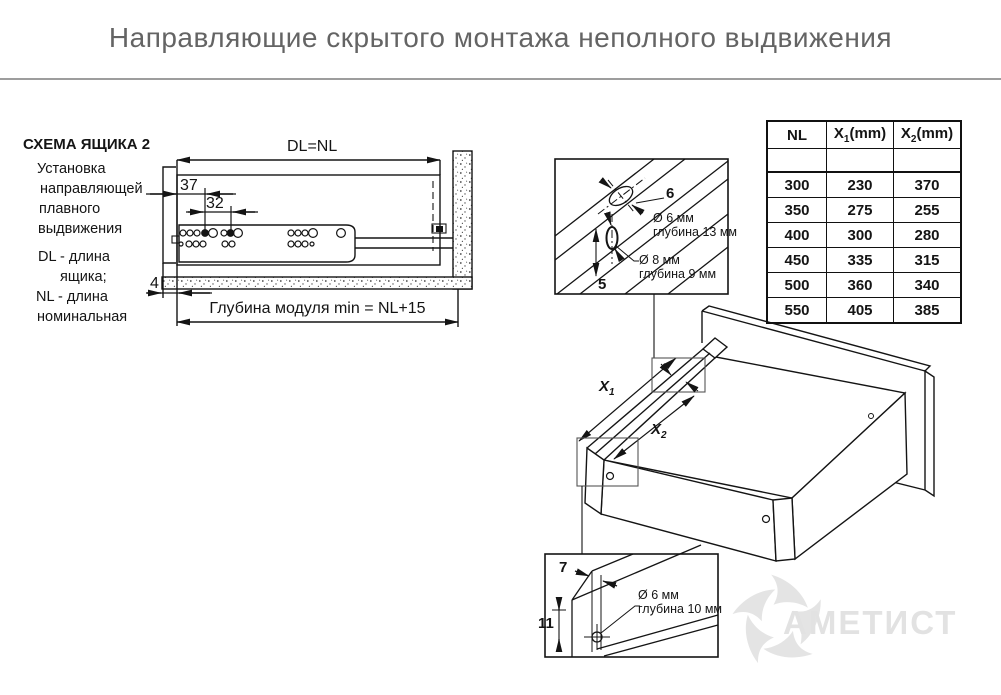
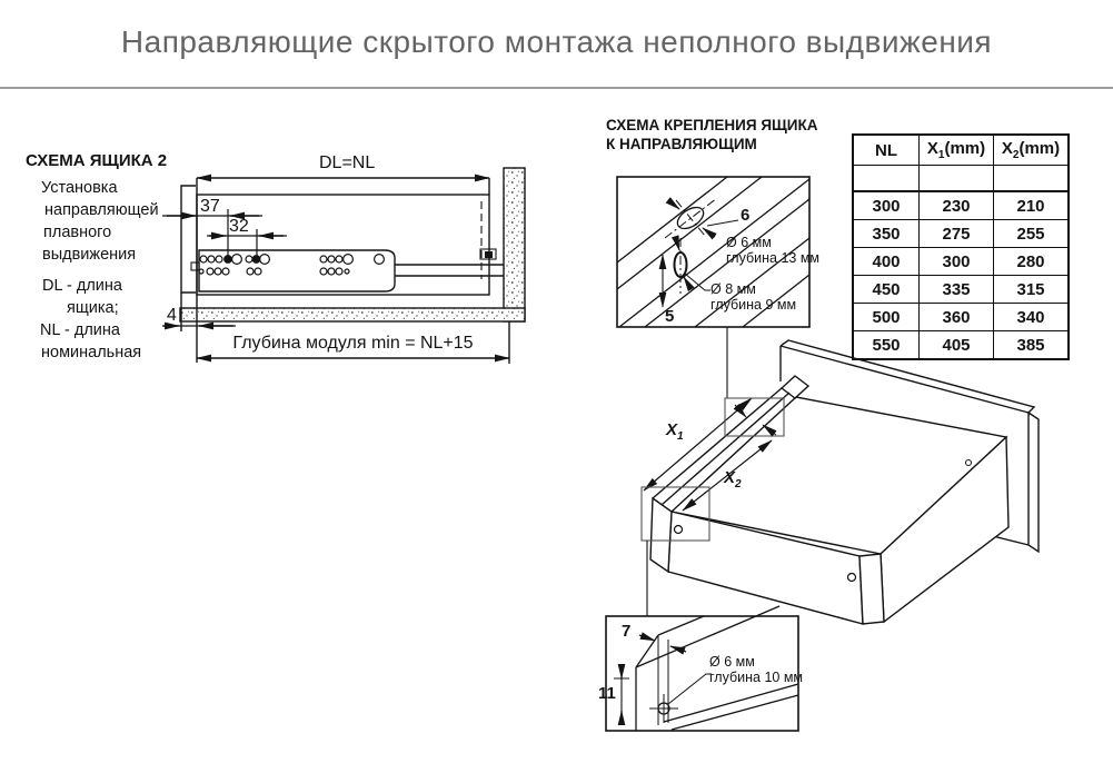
- АМЕТИСТ
  Направляющие скрытого монтажа неполного выдвижения
  СХЕМА ЯЩИКА 2
  Установка
  направляющей
  плавного
  выдвижения
  DL - длина
  ящика;
  NL - длина
  номинальная
  DL=NL
  37
  32
  4
  Глубина модуля min = NL+15
+ СХЕМА КРЕПЛЕНИЯ ЯЩИКА
+ К НАПРАВЛЯЮЩИМ
  6
  5
  Ø 6 мм
  глубина 13 мм
  Ø 8 мм
  глубина 9 мм
  X1
  X2
  7
  11
  Ø 6 мм
  глубина 10 мм
  NL	X1(mm)	X2(mm)
- 300	230	370
+ 300	230	210
  350	275	255
  400	300	280
  450	335	315
  500	360	340
  550	405	385
